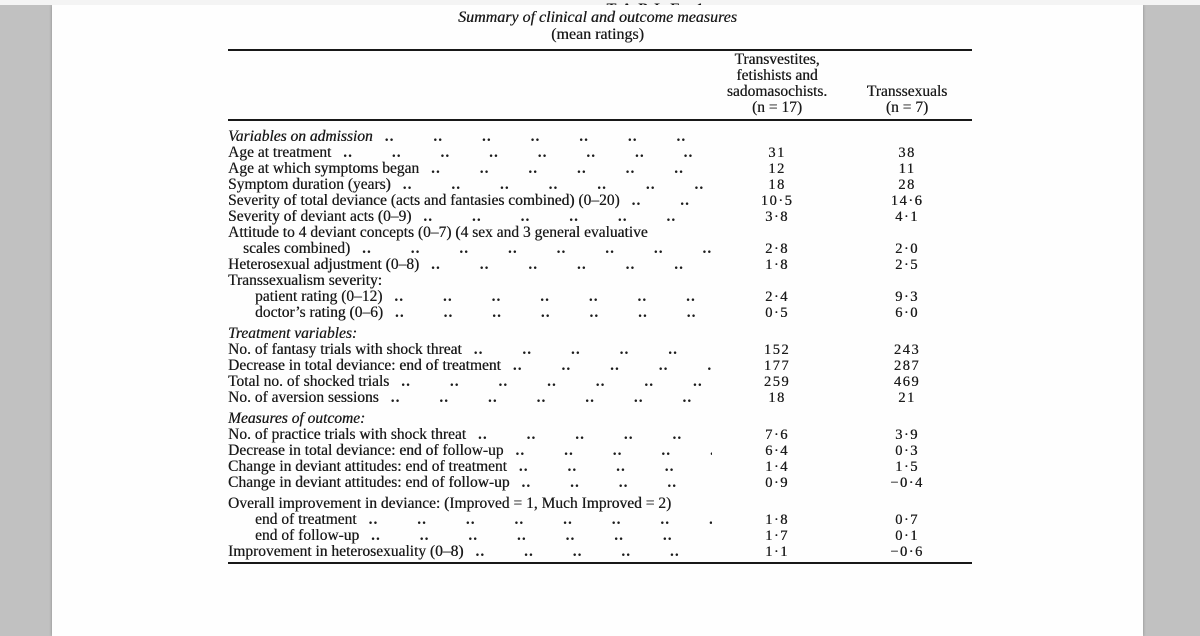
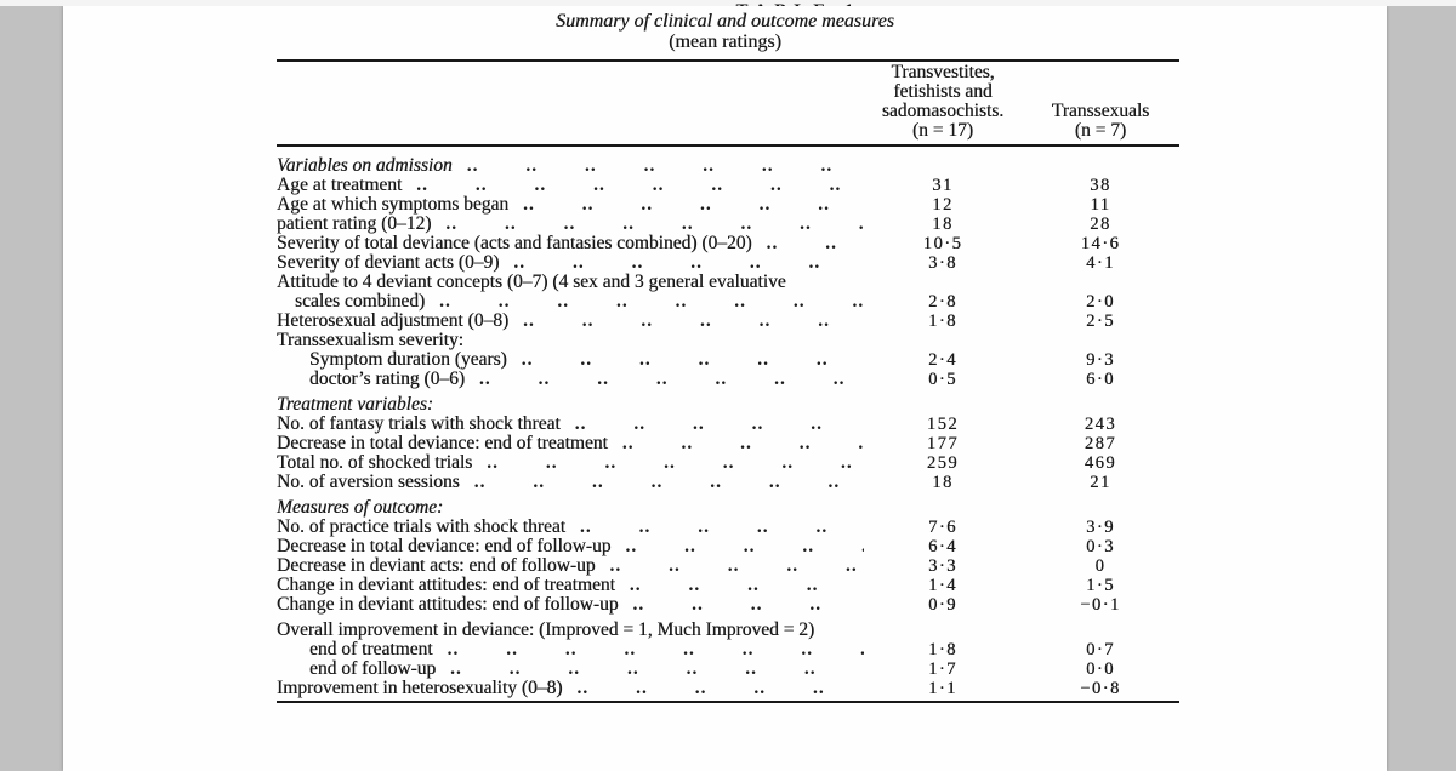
  Summary of clinical and outcome measures
  (mean ratings)
  Transvestites,
  fetishists and
  sadomasochists.
  (n = 17)
  Transsexuals
  (n = 7)
  Variables on admission
  Age at treatment
  31
  38
  Age at which symptoms began
  12
  11
- Symptom duration (years)
+ patient rating (0–12)
  18
  28
  Severity of total deviance (acts and fantasies combined) (0–20)
  10·5
  14·6
  Severity of deviant acts (0–9)
  3·8
  4·1
  Attitude to 4 deviant concepts (0–7) (4 sex and 3 general evaluative
  scales combined)
  2·8
  2·0
  Heterosexual adjustment (0–8)
  1·8
  2·5
  Transsexualism severity:
- patient rating (0–12)
+ Symptom duration (years)
  2·4
  9·3
  doctor’s rating (0–6)
  0·5
  6·0
  Treatment variables:
  No. of fantasy trials with shock threat
  152
  243
  Decrease in total deviance: end of treatment
  177
  287
  Total no. of shocked trials
  259
  469
  No. of aversion sessions
  18
  21
  Measures of outcome:
  No. of practice trials with shock threat
  7·6
  3·9
  Decrease in total deviance: end of follow-up
  6·4
  0·3
+ Decrease in deviant acts: end of follow-up
+ 3·3
+ 0
  Change in deviant attitudes: end of treatment
  1·4
  1·5
  Change in deviant attitudes: end of follow-up
  0·9
- −0·4
+ −0·1
  Overall improvement in deviance: (Improved = 1, Much Improved = 2)
  end of treatment
  1·8
  0·7
  end of follow-up
  1·7
- 0·1
+ 0·0
  Improvement in heterosexuality (0–8)
  1·1
- −0·6
+ −0·8
